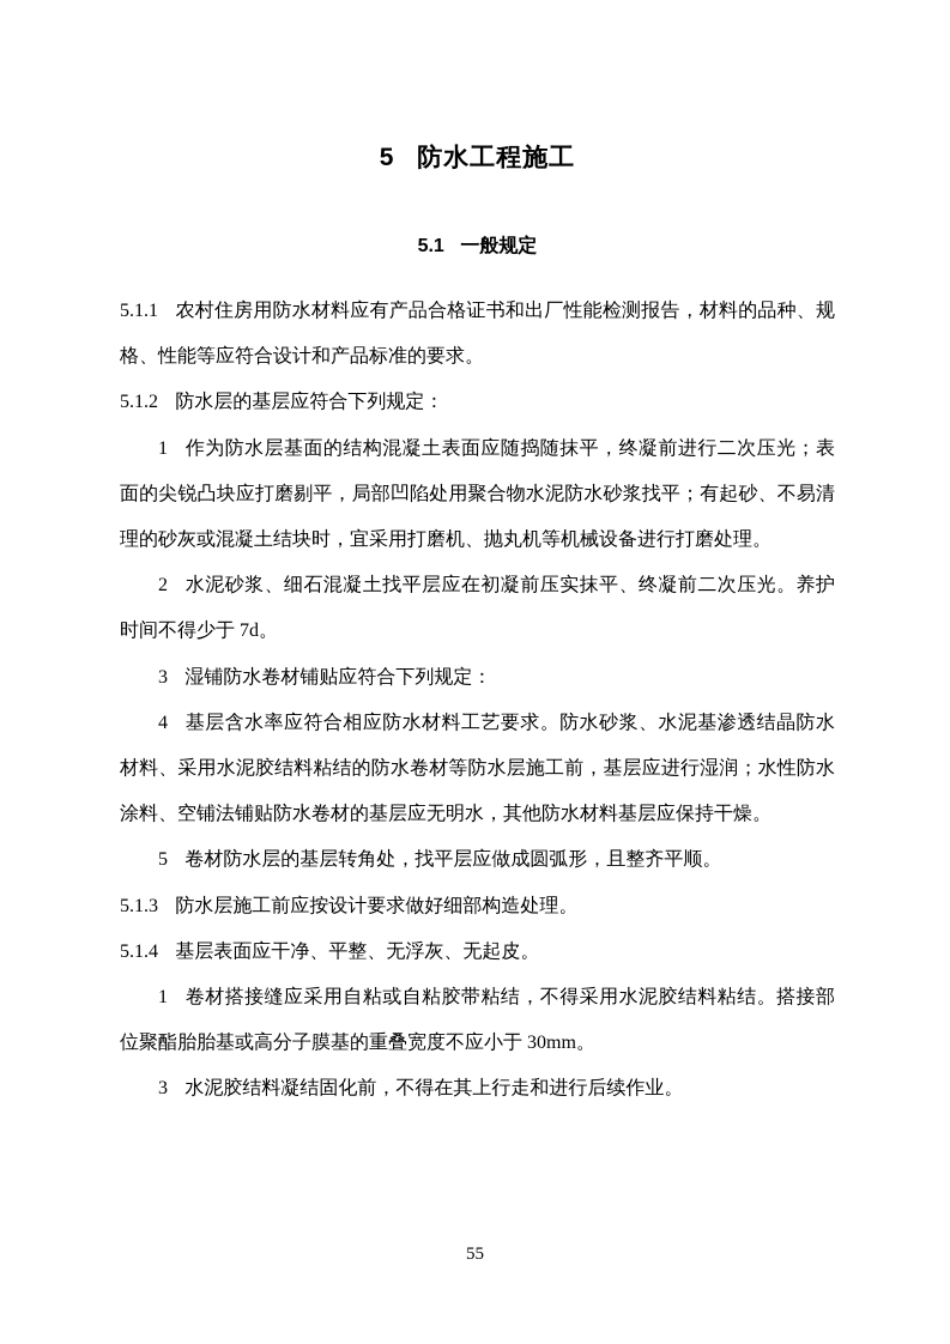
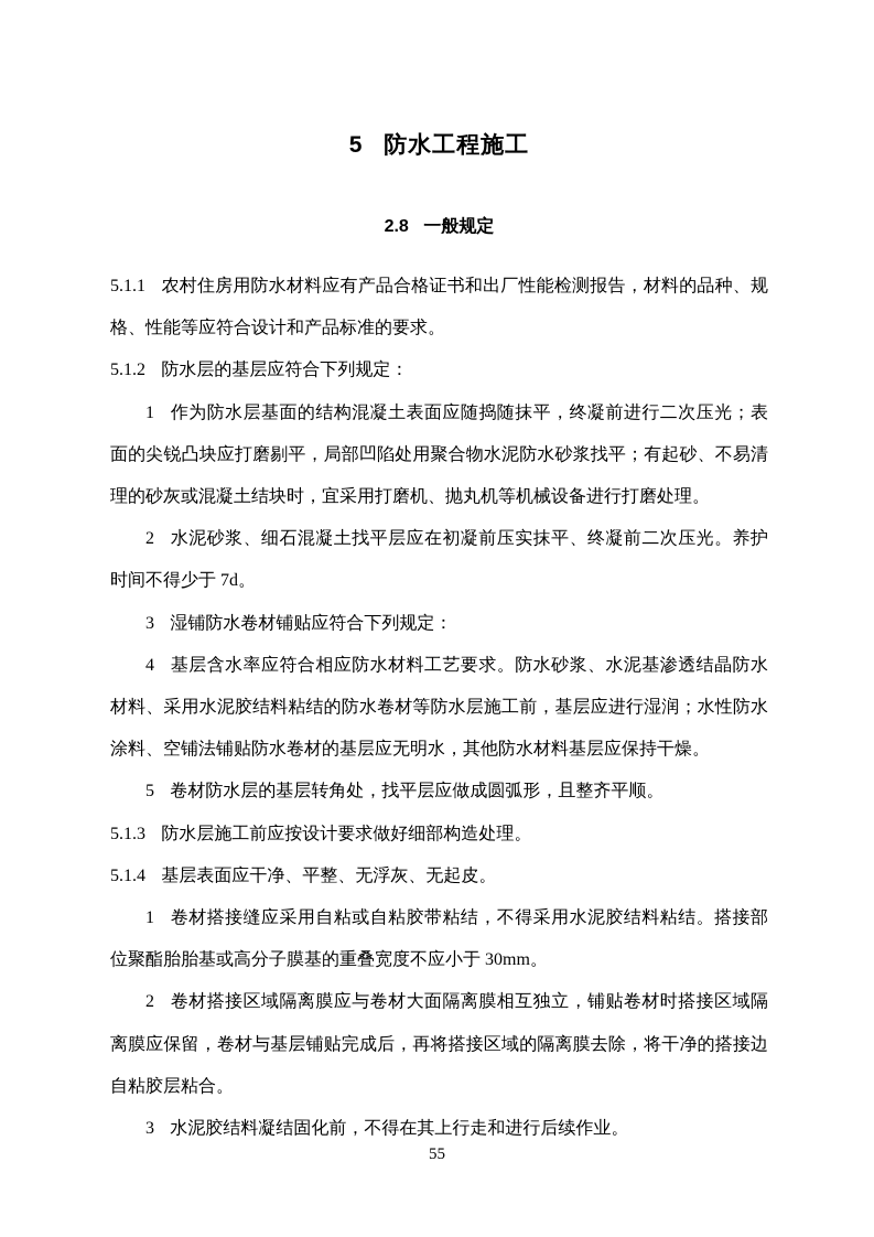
  5 防水工程施工
- 5.1 一般规定
+ 2.8 一般规定
  5.1.1 农村住房用防水材料应有产品合格证书和出厂性能检测报告，材料的品种、规格、性能等应符合设计和产品标准的要求。
  5.1.2 防水层的基层应符合下列规定：
  1 作为防水层基面的结构混凝土表面应随捣随抹平，终凝前进行二次压光；表面的尖锐凸块应打磨剔平，局部凹陷处用聚合物水泥防水砂浆找平；有起砂、不易清理的砂灰或混凝土结块时，宜采用打磨机、抛丸机等机械设备进行打磨处理。
  2 水泥砂浆、细石混凝土找平层应在初凝前压实抹平、终凝前二次压光。养护时间不得少于 7d。
  3 湿铺防水卷材铺贴应符合下列规定：
  4 基层含水率应符合相应防水材料工艺要求。防水砂浆、水泥基渗透结晶防水材料、采用水泥胶结料粘结的防水卷材等防水层施工前，基层应进行湿润；水性防水涂料、空铺法铺贴防水卷材的基层应无明水，其他防水材料基层应保持干燥。
  5 卷材防水层的基层转角处，找平层应做成圆弧形，且整齐平顺。
  5.1.3 防水层施工前应按设计要求做好细部构造处理。
  5.1.4 基层表面应干净、平整、无浮灰、无起皮。
  1 卷材搭接缝应采用自粘或自粘胶带粘结，不得采用水泥胶结料粘结。搭接部位聚酯胎胎基或高分子膜基的重叠宽度不应小于 30mm。
+ 2 卷材搭接区域隔离膜应与卷材大面隔离膜相互独立，铺贴卷材时搭接区域隔离膜应保留，卷材与基层铺贴完成后，再将搭接区域的隔离膜去除，将干净的搭接边自粘胶层粘合。
  3 水泥胶结料凝结固化前，不得在其上行走和进行后续作业。
  55
